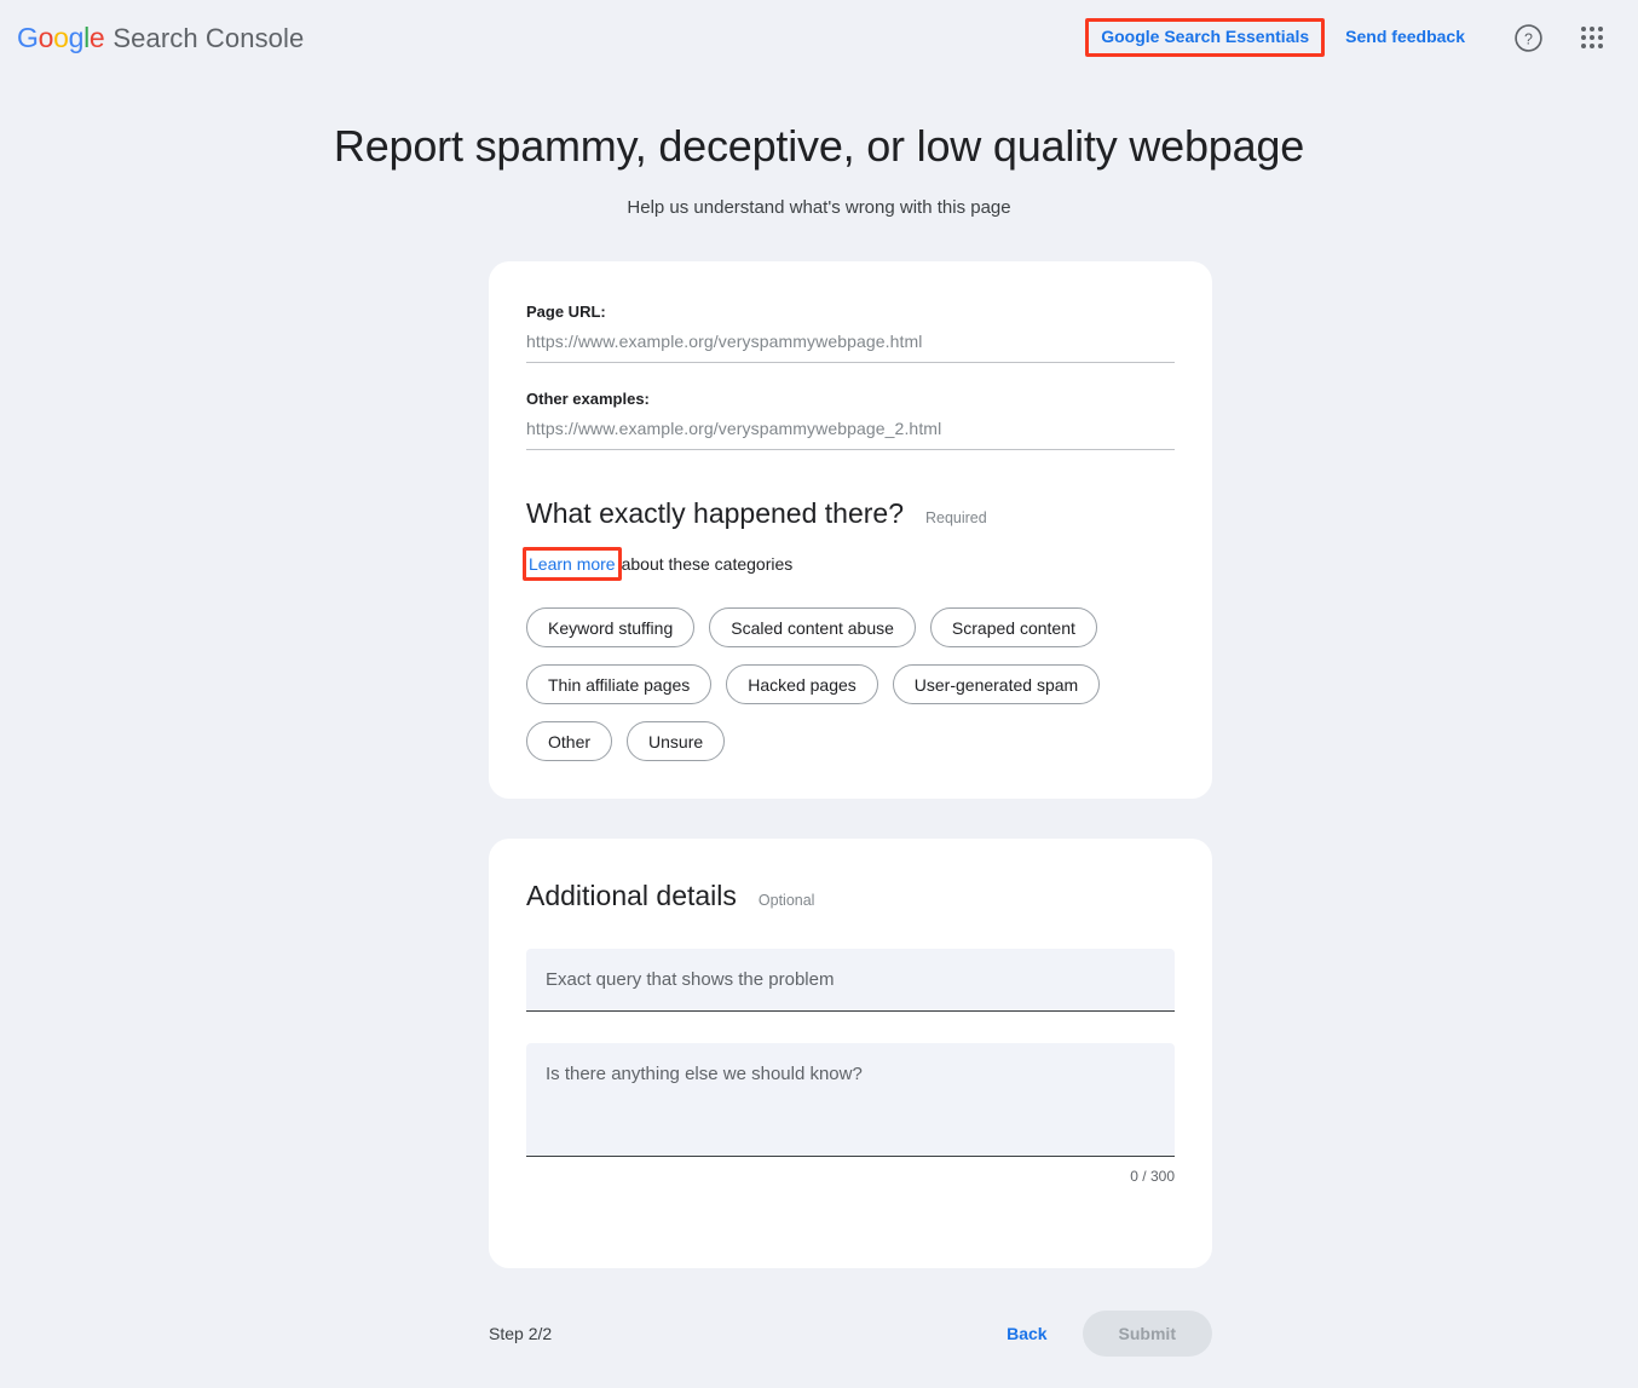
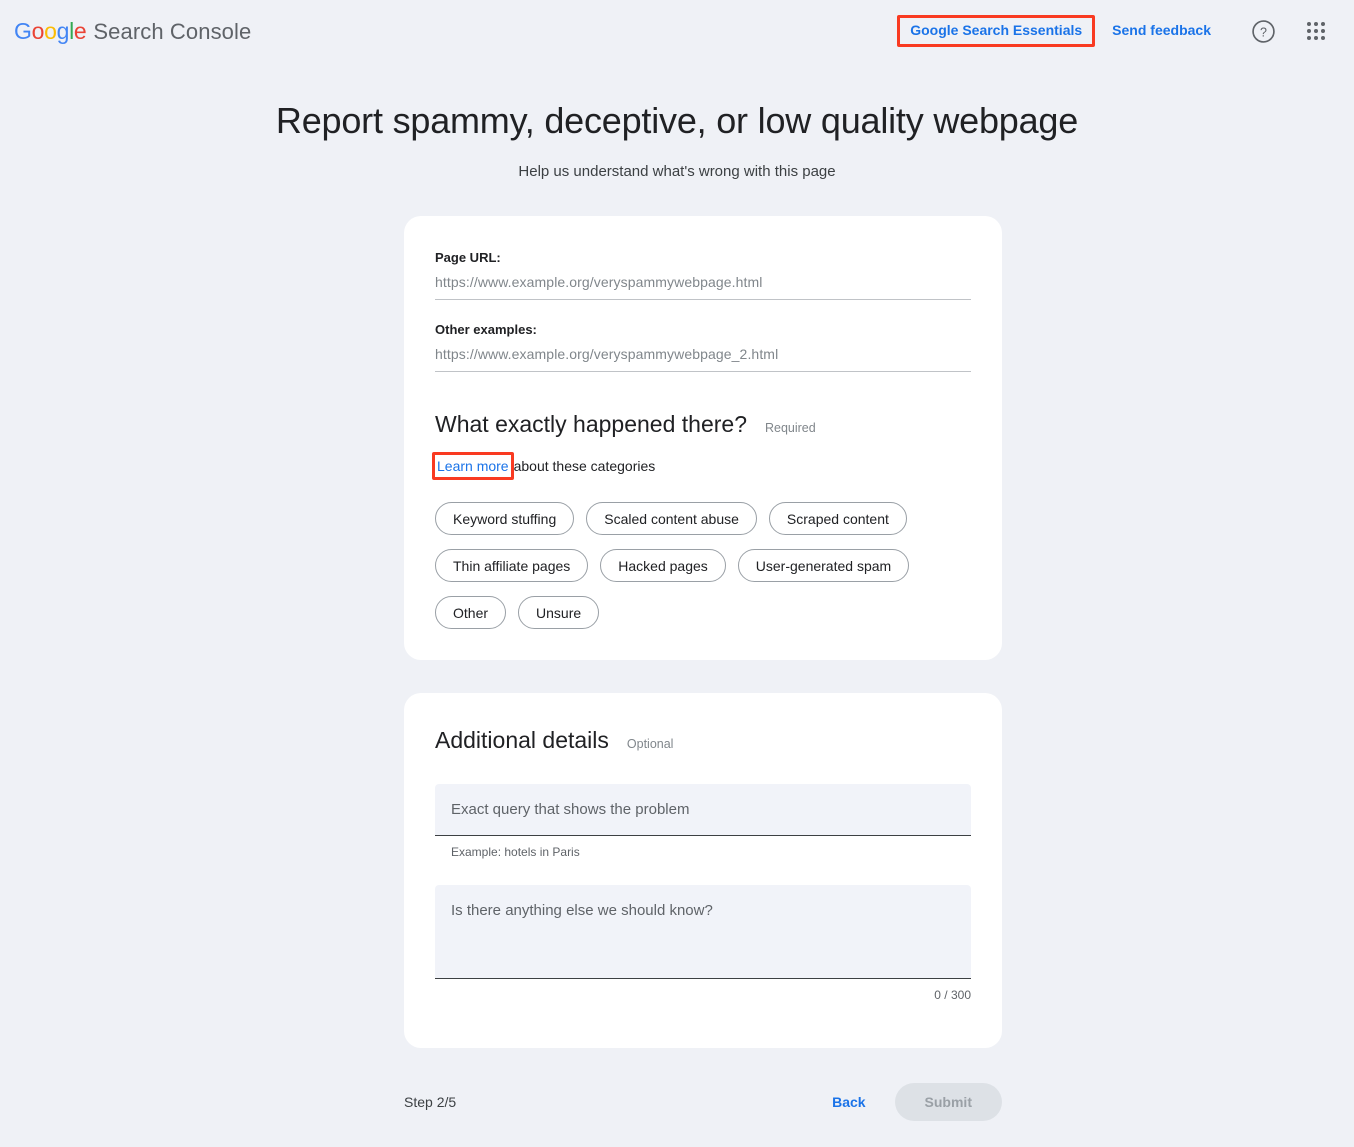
  Google
  Search Console
  Google Search Essentials
  Send feedback
  ?
  Report spammy, deceptive, or low quality webpage
  Help us understand what's wrong with this page
  Page URL:
  https://www.example.org/veryspammywebpage.html
  Other examples:
  https://www.example.org/veryspammywebpage_2.html
  What exactly happened there?
  Required
  Learn more
  about these categories
  Keyword stuffing
  Scaled content abuse
  Scraped content
  Thin affiliate pages
  Hacked pages
  User-generated spam
  Other
  Unsure
  Additional details
  Optional
  Exact query that shows the problem
+ Example: hotels in Paris
  Is there anything else we should know?
  0 / 300
- Step 2/2
+ Step 2/5
  Back
  Submit
